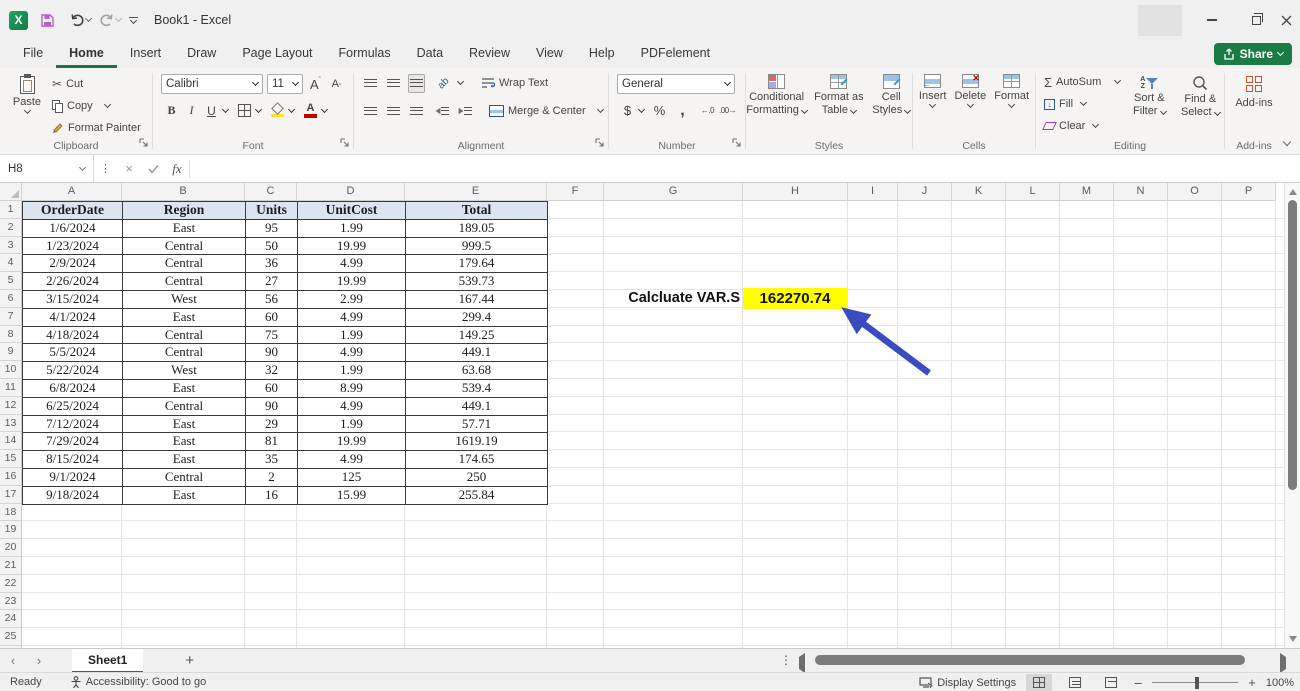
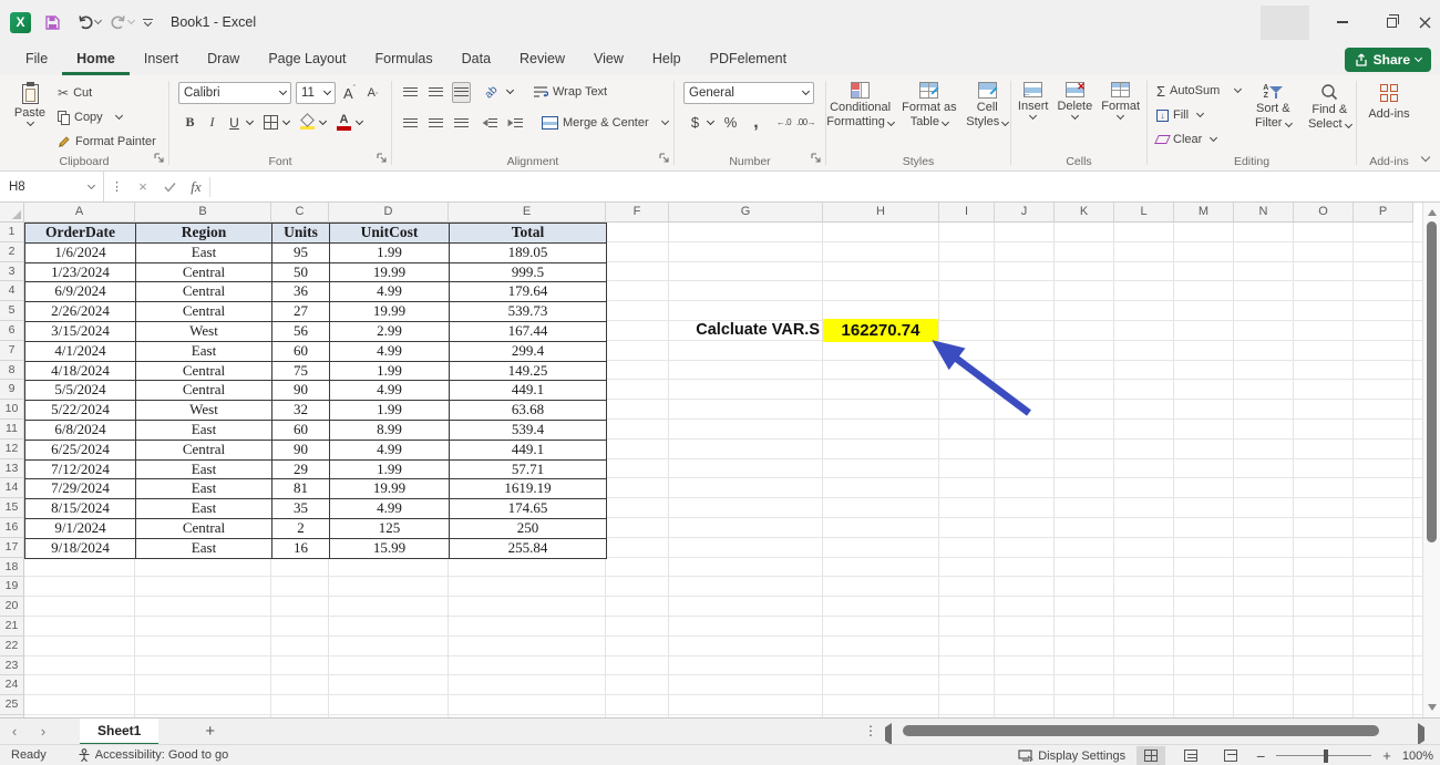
  X
  Book1 - Excel
  File
  Home
  Insert
  Draw
  Page Layout
  Formulas
  Data
  Review
  View
  Help
  PDFelement
  Share
  Paste
  ✂
  Cut
  Copy
  Format Painter
  Clipboard
  Calibri
  11
  A
  A
  B
  I
  U
  A
  Font
  Wrap Text
  Merge & Center
  Alignment
  General
  $
  %
  ,
  ←.0
  .00→
  Number
  Conditional Formatting
  Format as Table
  Cell Styles
  Styles
  ←
  Insert
  ✕
  Delete
  Format
  Cells
  Σ
  AutoSum
  ↓
  Fill
  Clear
  Sort & Filter
  Find & Select
  Editing
  Add-ins
  Add-ins
  H8
  ⋮
  ×
  fx
  A
  B
  C
  D
  E
  F
  G
  H
  I
  J
  K
  L
  M
  N
  O
  P
  1
  2
  3
  4
  5
  6
  7
  8
  9
  10
  11
  12
  13
  14
  15
  16
  17
  18
  19
  20
  21
  22
  23
  24
  25
  OrderDate
  Region
  Units
  UnitCost
  Total
  1/6/2024
  East
  95
  1.99
  189.05
  1/23/2024
  Central
  50
  19.99
  999.5
- 2/9/2024
+ 6/9/2024
  Central
  36
  4.99
  179.64
  2/26/2024
  Central
  27
  19.99
  539.73
  3/15/2024
  West
  56
  2.99
  167.44
  4/1/2024
  East
  60
  4.99
  299.4
  4/18/2024
  Central
  75
  1.99
  149.25
  5/5/2024
  Central
  90
  4.99
  449.1
  5/22/2024
  West
  32
  1.99
  63.68
  6/8/2024
  East
  60
  8.99
  539.4
  6/25/2024
  Central
  90
  4.99
  449.1
  7/12/2024
  East
  29
  1.99
  57.71
  7/29/2024
  East
  81
  19.99
  1619.19
  8/15/2024
  East
  35
  4.99
  174.65
  9/1/2024
  Central
  2
  125
  250
  9/18/2024
  East
  16
  15.99
  255.84
  Calcluate VAR.S
  162270.74
  ‹
  ›
  Sheet1
  +
  ⋮
  Ready
  Accessibility: Good to go
  Display Settings
  −
  +
  100%
